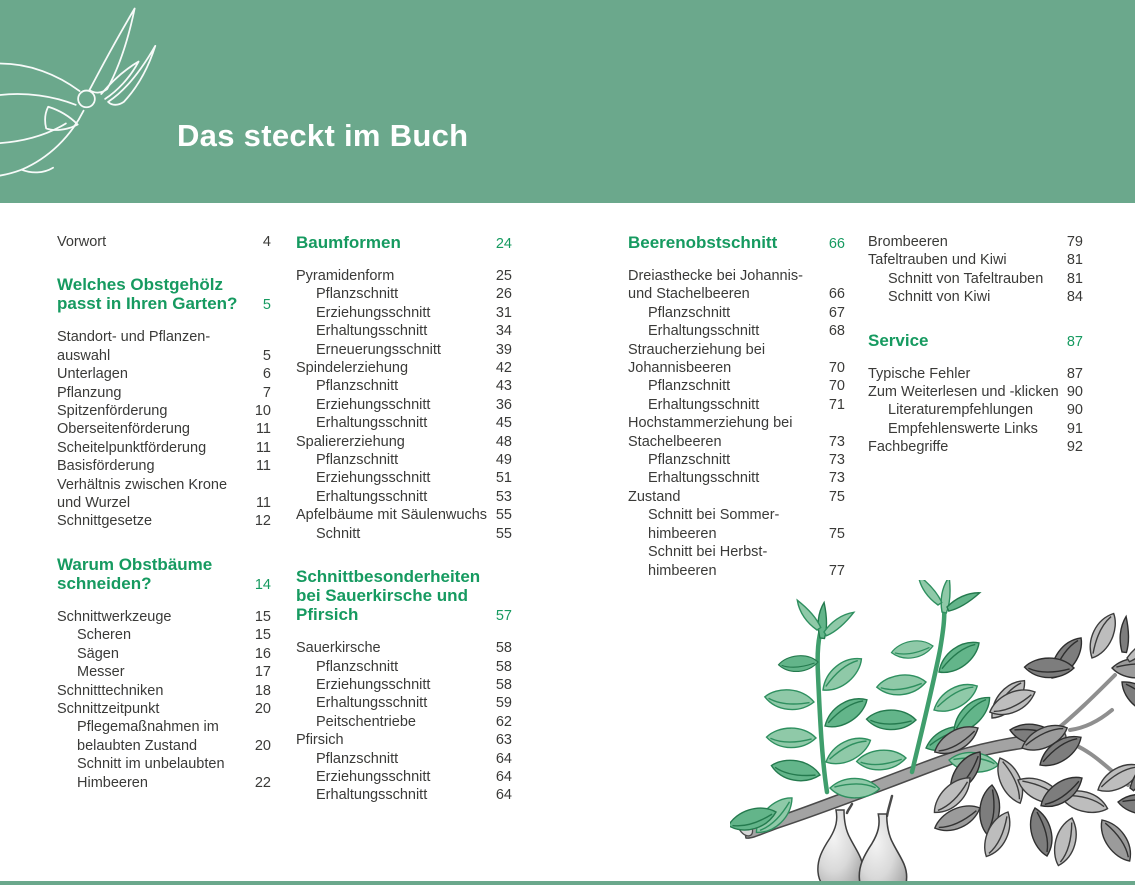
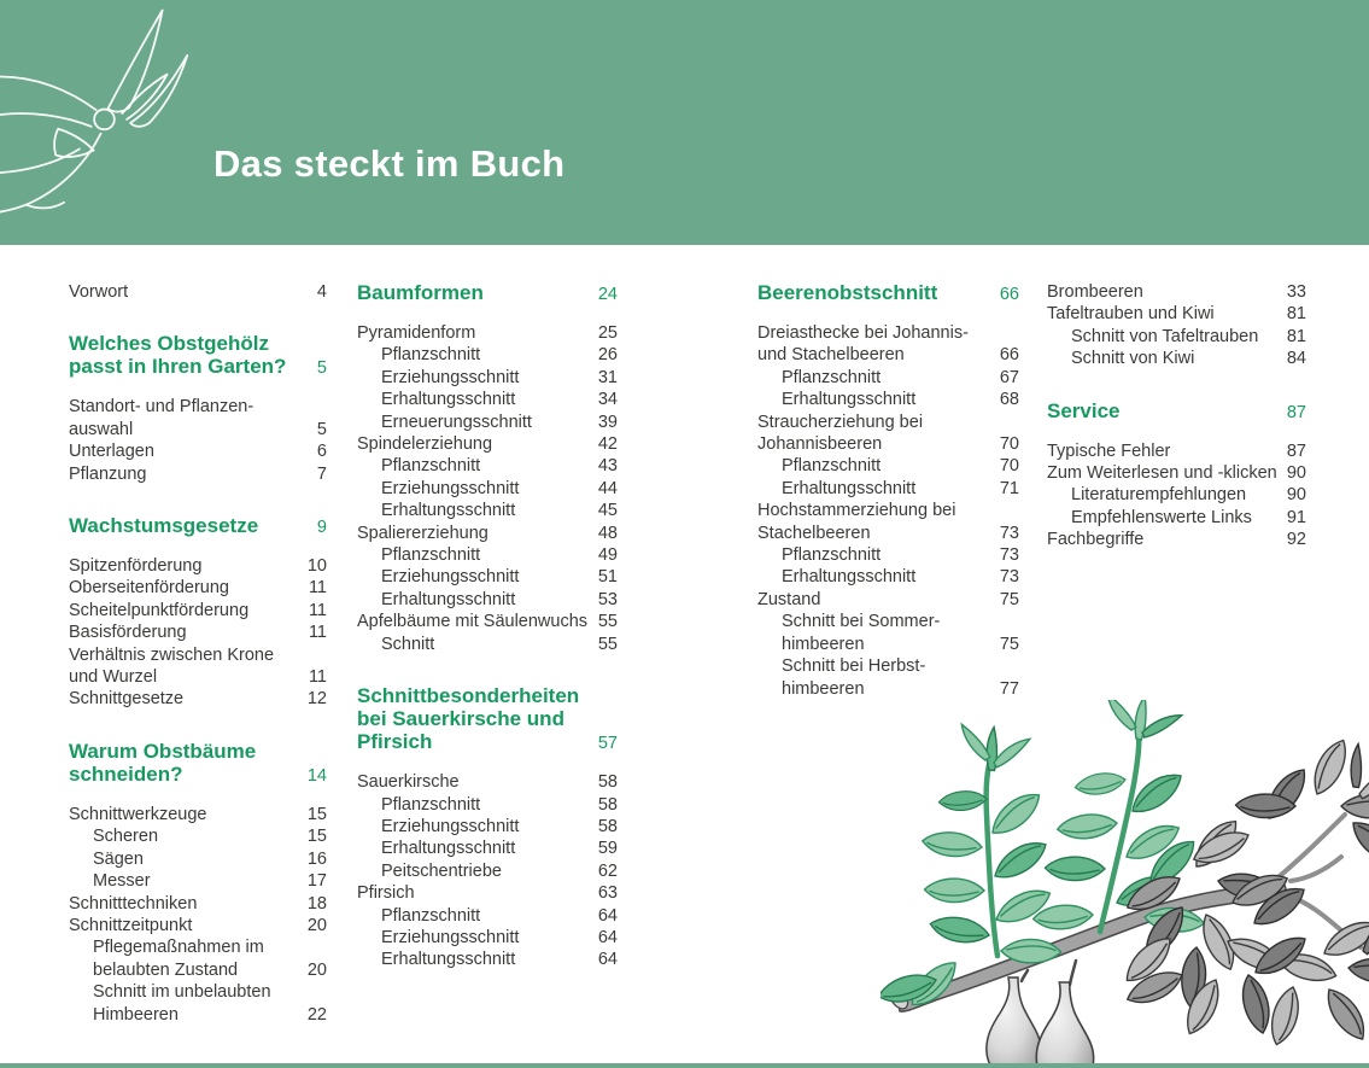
  Das steckt im Buch
  Vorwort
  4
  Welches Obstgehölz
  passt in Ihren Garten?
  5
  Standort- und Pflanzen-
  auswahl
  5
  Unterlagen
  6
  Pflanzung
  7
+ Wachstumsgesetze
+ 9
  Spitzenförderung
  10
  Oberseitenförderung
  11
  Scheitelpunktförderung
  11
  Basisförderung
  11
  Verhältnis zwischen Krone
  und Wurzel
  11
  Schnittgesetze
  12
  Warum Obstbäume
  schneiden?
  14
  Schnittwerkzeuge
  15
  Scheren
  15
  Sägen
  16
  Messer
  17
  Schnitttechniken
  18
  Schnittzeitpunkt
  20
  Pflegemaßnahmen im
  belaubten Zustand
  20
  Schnitt im unbelaubten
  Himbeeren
  22
  Baumformen
  24
  Pyramidenform
  25
  Pflanzschnitt
  26
  Erziehungsschnitt
  31
  Erhaltungsschnitt
  34
  Erneuerungsschnitt
  39
  Spindelerziehung
  42
  Pflanzschnitt
  43
  Erziehungsschnitt
- 36
+ 44
  Erhaltungsschnitt
  45
  Spaliererziehung
  48
  Pflanzschnitt
  49
  Erziehungsschnitt
  51
  Erhaltungsschnitt
  53
  Apfelbäume mit Säulenwuchs
  55
  Schnitt
  55
  Schnittbesonderheiten
  bei Sauerkirsche und
  Pfirsich
  57
  Sauerkirsche
  58
  Pflanzschnitt
  58
  Erziehungsschnitt
  58
  Erhaltungsschnitt
  59
  Peitschentriebe
  62
  Pfirsich
  63
  Pflanzschnitt
  64
  Erziehungsschnitt
  64
  Erhaltungsschnitt
  64
  Beerenobstschnitt
  66
  Dreiasthecke bei Johannis-
  und Stachelbeeren
  66
  Pflanzschnitt
  67
  Erhaltungsschnitt
  68
  Straucherziehung bei
  Johannisbeeren
  70
  Pflanzschnitt
  70
  Erhaltungsschnitt
  71
  Hochstammerziehung bei
  Stachelbeeren
  73
  Pflanzschnitt
  73
  Erhaltungsschnitt
  73
  Zustand
  75
  Schnitt bei Sommer-
  himbeeren
  75
  Schnitt bei Herbst-
  himbeeren
  77
  Brombeeren
- 79
+ 33
  Tafeltrauben und Kiwi
  81
  Schnitt von Tafeltrauben
  81
  Schnitt von Kiwi
  84
  Service
  87
  Typische Fehler
  87
  Zum Weiterlesen und -klicken
  90
  Literaturempfehlungen
  90
  Empfehlenswerte Links
  91
  Fachbegriffe
  92
